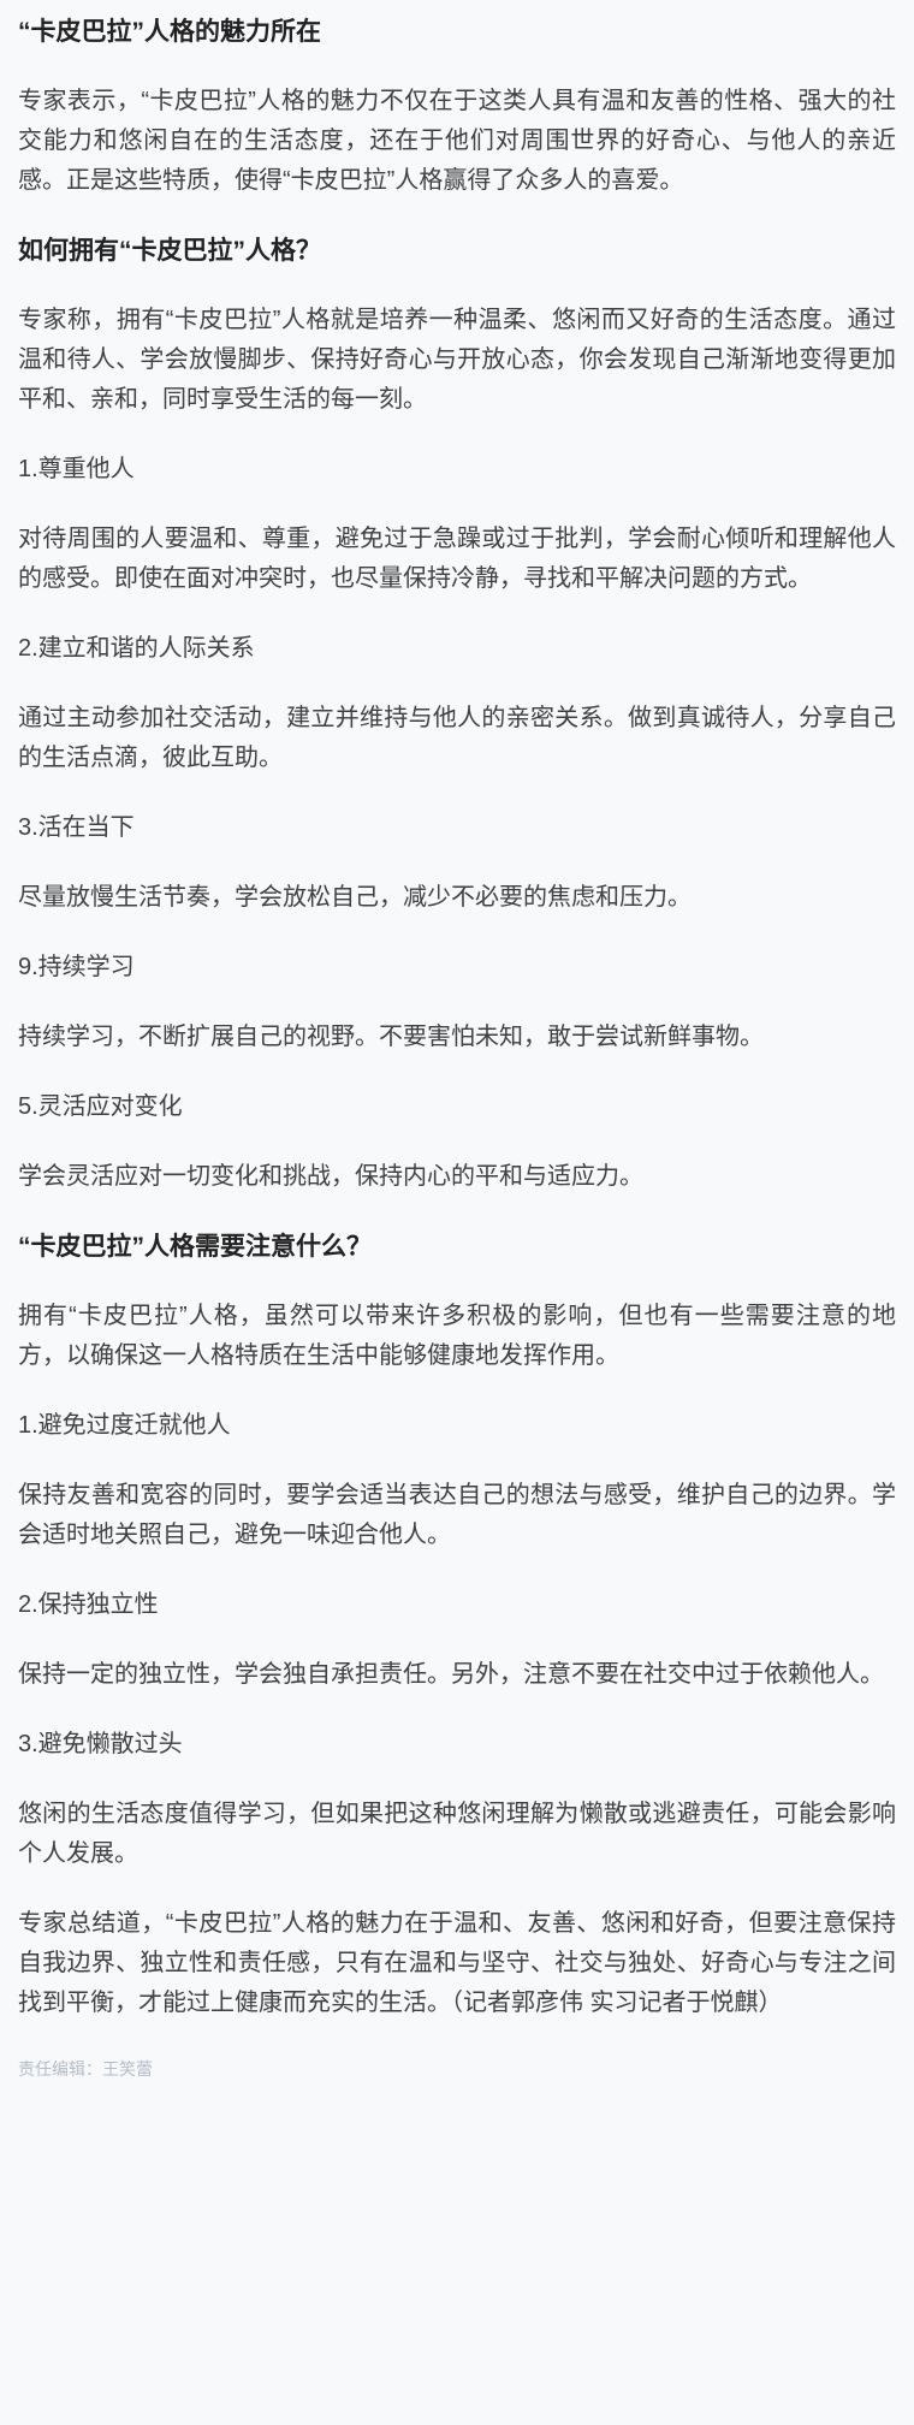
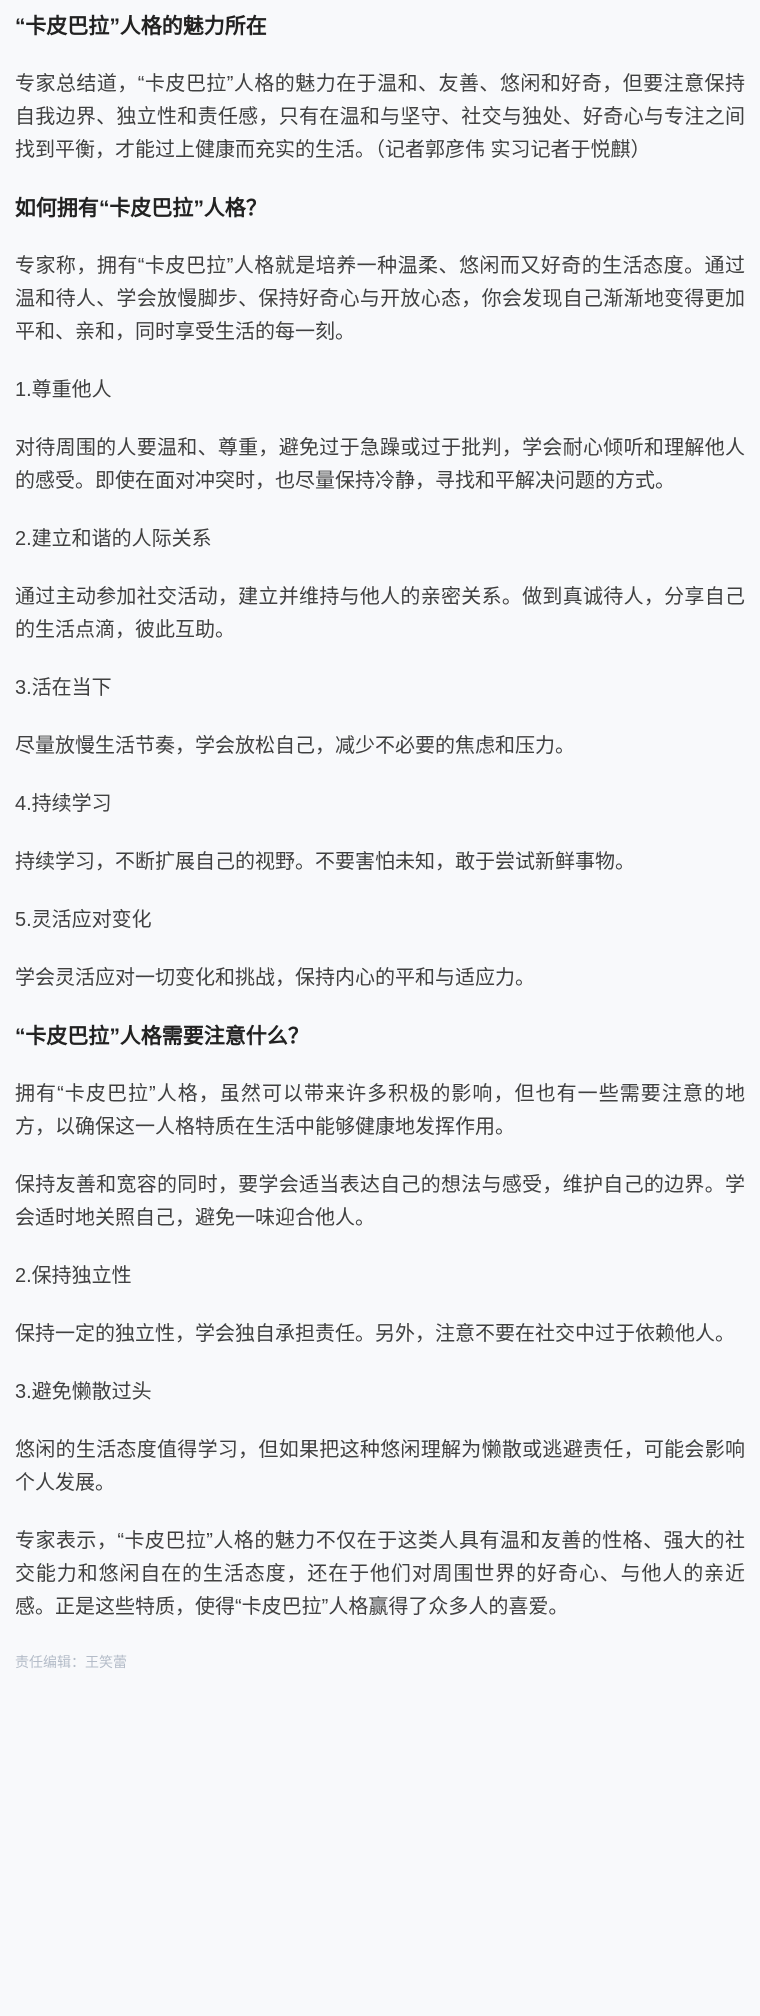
  “卡皮巴拉”人格的魅力所在
- 专家表示，“卡皮巴拉”人格的魅力不仅在于这类人具有温和友善的性格、强大的社交能力和悠闲自在的生活态度，还在于他们对周围世界的好奇心、与他人的亲近感。正是这些特质，使得“卡皮巴拉”人格赢得了众多人的喜爱。
+ 专家总结道，“卡皮巴拉”人格的魅力在于温和、友善、悠闲和好奇，但要注意保持自我边界、独立性和责任感，只有在温和与坚守、社交与独处、好奇心与专注之间找到平衡，才能过上健康而充实的生活。（记者郭彦伟 实习记者于悦麒）
  如何拥有“卡皮巴拉”人格？
  专家称，拥有“卡皮巴拉”人格就是培养一种温柔、悠闲而又好奇的生活态度。通过温和待人、学会放慢脚步、保持好奇心与开放心态，你会发现自己渐渐地变得更加平和、亲和，同时享受生活的每一刻。
  1.尊重他人
  对待周围的人要温和、尊重，避免过于急躁或过于批判，学会耐心倾听和理解他人的感受。即使在面对冲突时，也尽量保持冷静，寻找和平解决问题的方式。
  2.建立和谐的人际关系
  通过主动参加社交活动，建立并维持与他人的亲密关系。做到真诚待人，分享自己的生活点滴，彼此互助。
  3.活在当下
  尽量放慢生活节奏，学会放松自己，减少不必要的焦虑和压力。
- 9.持续学习
+ 4.持续学习
  持续学习，不断扩展自己的视野。不要害怕未知，敢于尝试新鲜事物。
  5.灵活应对变化
  学会灵活应对一切变化和挑战，保持内心的平和与适应力。
  “卡皮巴拉”人格需要注意什么？
  拥有“卡皮巴拉”人格，虽然可以带来许多积极的影响，但也有一些需要注意的地方，以确保这一人格特质在生活中能够健康地发挥作用。
- 1.避免过度迁就他人
  保持友善和宽容的同时，要学会适当表达自己的想法与感受，维护自己的边界。学会适时地关照自己，避免一味迎合他人。
  2.保持独立性
  保持一定的独立性，学会独自承担责任。另外，注意不要在社交中过于依赖他人。
  3.避免懒散过头
  悠闲的生活态度值得学习，但如果把这种悠闲理解为懒散或逃避责任，可能会影响个人发展。
- 专家总结道，“卡皮巴拉”人格的魅力在于温和、友善、悠闲和好奇，但要注意保持自我边界、独立性和责任感，只有在温和与坚守、社交与独处、好奇心与专注之间找到平衡，才能过上健康而充实的生活。（记者郭彦伟 实习记者于悦麒）
+ 专家表示，“卡皮巴拉”人格的魅力不仅在于这类人具有温和友善的性格、强大的社交能力和悠闲自在的生活态度，还在于他们对周围世界的好奇心、与他人的亲近感。正是这些特质，使得“卡皮巴拉”人格赢得了众多人的喜爱。
  责任编辑：王笑蕾
